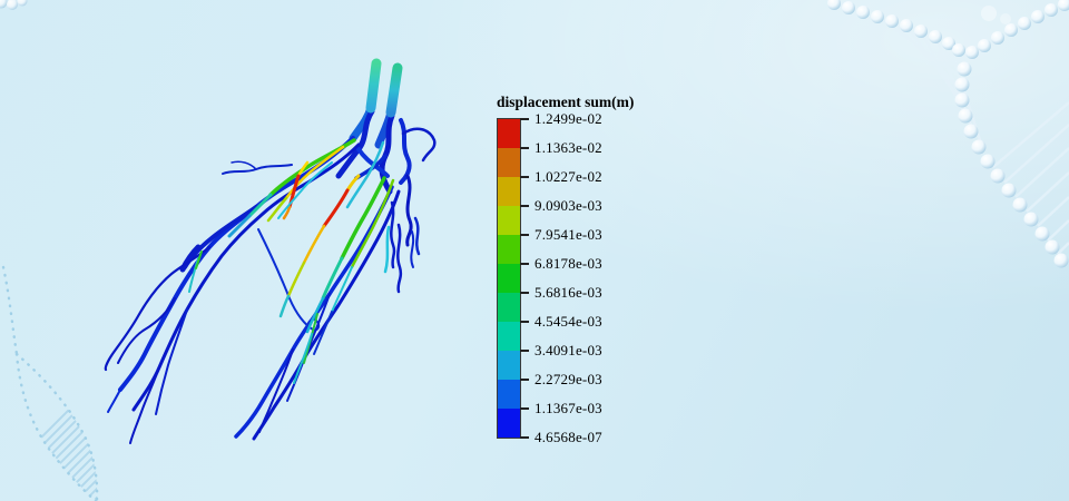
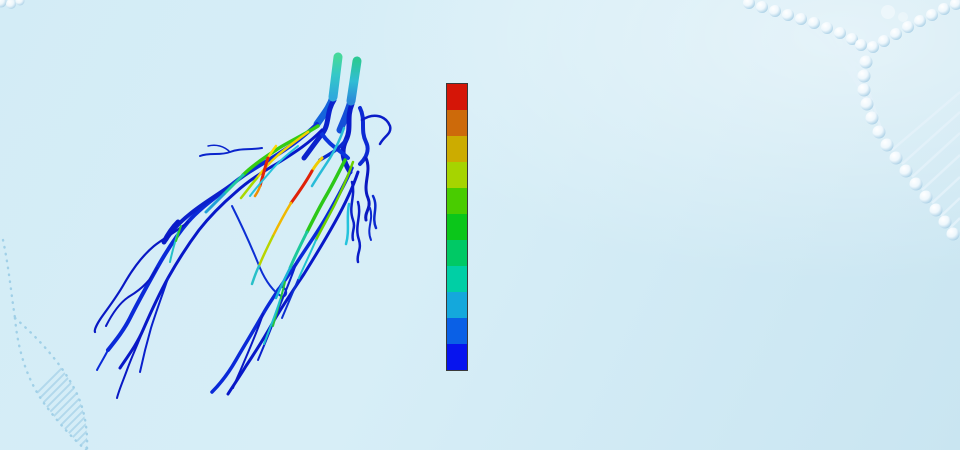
- displacement sum(m)
- 1.2499e-02
- 1.1363e-02
- 1.0227e-02
- 9.0903e-03
- 7.9541e-03
- 6.8178e-03
- 5.6816e-03
- 4.5454e-03
- 3.4091e-03
- 2.2729e-03
- 1.1367e-03
- 4.6568e-07
